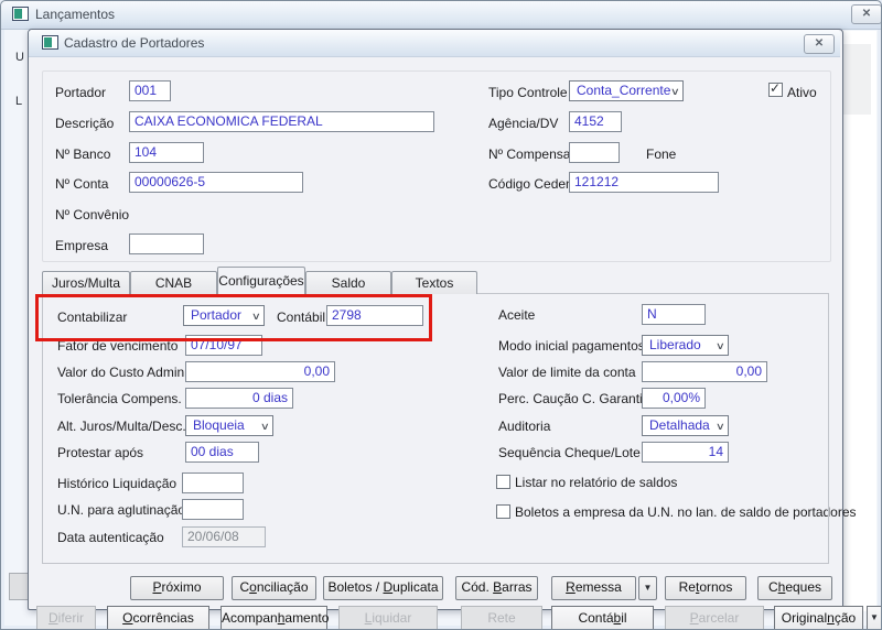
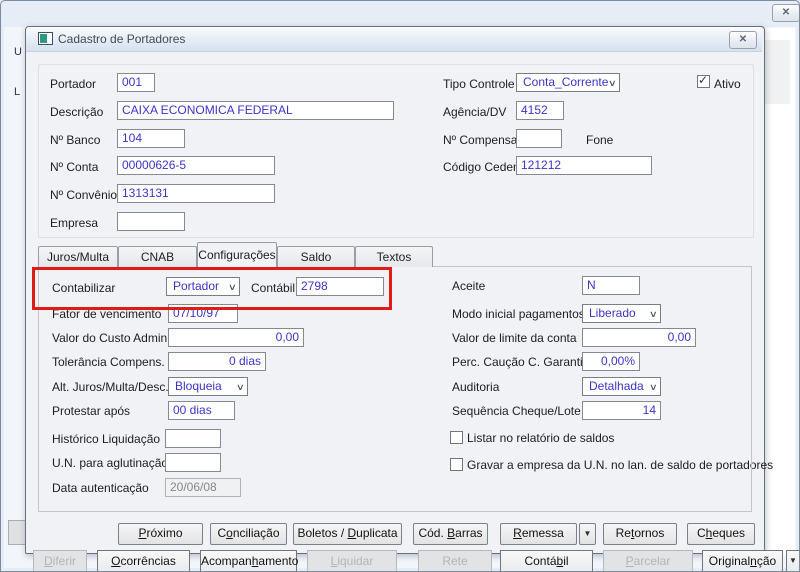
- Lançamentos
  ✕
  U
  L
  Diferir
  Ocorrências
  Acompanhamento
  Liquidar
  Rete
  Contábil
  Parcelar
  Originalnção
  ▼
  Cadastro de Portadores
  ✕
  Portador
  001
  Descrição
  CAIXA ECONOMICA FEDERAL
  Nº Banco
  104
  Nº Conta
  00000626-5
  Nº Convênio
+ 1313131
  Empresa
  Tipo Controle
  Conta_Corrente
  ∨
  Agência/DV
  4152
  Nº Compensa
  Fone
  Código Cede
  121212
  ✓
  Ativo
  Juros/Multa
  CNAB
  Configurações
  Saldo
  Textos
  Contabilizar
  Portador
  ∨
  Contábil
  2798
  Fator de vencimento
  07/10/97
  Valor do Custo Admin
  0,00
  Tolerância Compens.
  0 dias
  Alt. Juros/Multa/Desc
  Bloqueia
  ∨
  Protestar após
  00 dias
  Histórico Liquidação
  U.N. para aglutinaçã
  Data autenticação
  20/06/08
  Aceite
  N
  Modo inicial pagamento
  Liberado
  ∨
  Valor de limite da conta
  0,00
  Perc. Caução C. Garant
  0,00%
  Auditoria
  Detalhada
  ∨
  Sequência Cheque/Lote
  14
  Listar no relatório de saldos
- Boletos a empresa da U.N. no lan. de saldo de portadores
+ Gravar a empresa da U.N. no lan. de saldo de portadores
  Próximo
  Conciliação
  Boletos / Duplicata
  Cód. Barras
  Remessa
  ▼
  Retornos
  Cheques
